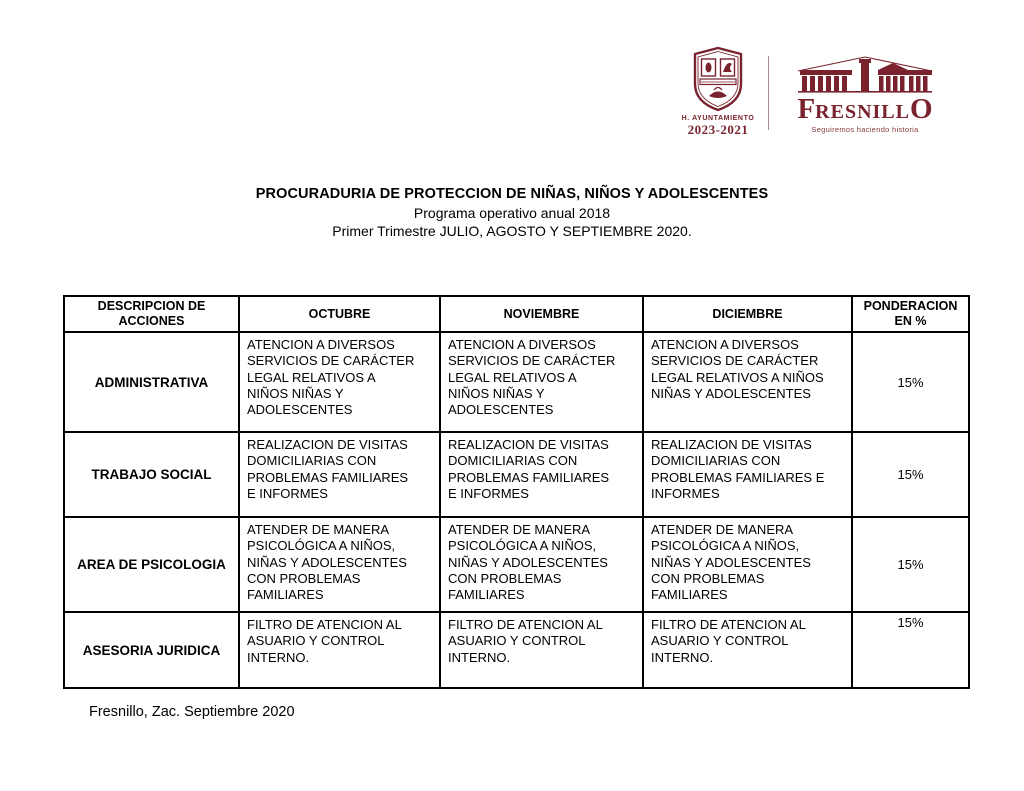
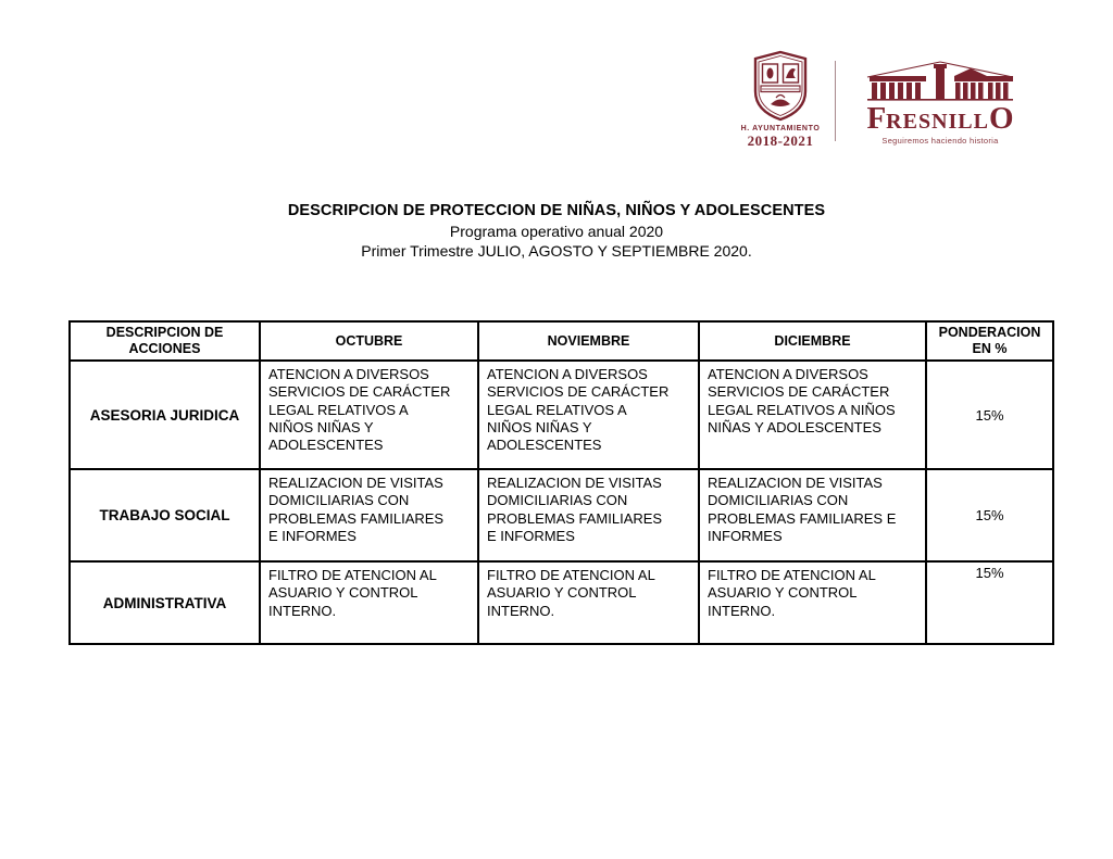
- 2023-2021
+ 2018-2021
  FRESNILLO
  Seguiremos haciendo historia
- PROCURADURIA DE PROTECCION DE NIÑAS, NIÑOS Y ADOLESCENTES
+ DESCRIPCION DE PROTECCION DE NIÑAS, NIÑOS Y ADOLESCENTES
- Programa operativo anual 2018
+ Programa operativo anual 2020
  Primer Trimestre JULIO, AGOSTO Y SEPTIEMBRE 2020.
  DESCRIPCION DE ACCIONES	OCTUBRE	NOVIEMBRE	DICIEMBRE	PONDERACION EN %
- ADMINISTRATIVA	ATENCION A DIVERSOS SERVICIOS DE CARÁCTER LEGAL RELATIVOS A NIÑOS NIÑAS Y ADOLESCENTES	ATENCION A DIVERSOS SERVICIOS DE CARÁCTER LEGAL RELATIVOS A NIÑOS NIÑAS Y ADOLESCENTES	ATENCION A DIVERSOS SERVICIOS DE CARÁCTER LEGAL RELATIVOS A NIÑOS NIÑAS Y ADOLESCENTES	15%
+ ASESORIA JURIDICA	ATENCION A DIVERSOS SERVICIOS DE CARÁCTER LEGAL RELATIVOS A NIÑOS NIÑAS Y ADOLESCENTES	ATENCION A DIVERSOS SERVICIOS DE CARÁCTER LEGAL RELATIVOS A NIÑOS NIÑAS Y ADOLESCENTES	ATENCION A DIVERSOS SERVICIOS DE CARÁCTER LEGAL RELATIVOS A NIÑOS NIÑAS Y ADOLESCENTES	15%
  TRABAJO SOCIAL	REALIZACION DE VISITAS DOMICILIARIAS CON PROBLEMAS FAMILIARES E INFORMES	REALIZACION DE VISITAS DOMICILIARIAS CON PROBLEMAS FAMILIARES E INFORMES	REALIZACION DE VISITAS DOMICILIARIAS CON PROBLEMAS FAMILIARES E INFORMES	15%
- AREA DE PSICOLOGIA	ATENDER DE MANERA PSICOLÓGICA A NIÑOS, NIÑAS Y ADOLESCENTES CON PROBLEMAS FAMILIARES	ATENDER DE MANERA PSICOLÓGICA A NIÑOS, NIÑAS Y ADOLESCENTES CON PROBLEMAS FAMILIARES	ATENDER DE MANERA PSICOLÓGICA A NIÑOS, NIÑAS Y ADOLESCENTES CON PROBLEMAS FAMILIARES	15%
- ASESORIA JURIDICA	FILTRO DE ATENCION AL ASUARIO Y CONTROL INTERNO.	FILTRO DE ATENCION AL ASUARIO Y CONTROL INTERNO.	FILTRO DE ATENCION AL ASUARIO Y CONTROL INTERNO.	15%
+ ADMINISTRATIVA	FILTRO DE ATENCION AL ASUARIO Y CONTROL INTERNO.	FILTRO DE ATENCION AL ASUARIO Y CONTROL INTERNO.	FILTRO DE ATENCION AL ASUARIO Y CONTROL INTERNO.	15%
- Fresnillo, Zac. Septiembre 2020
